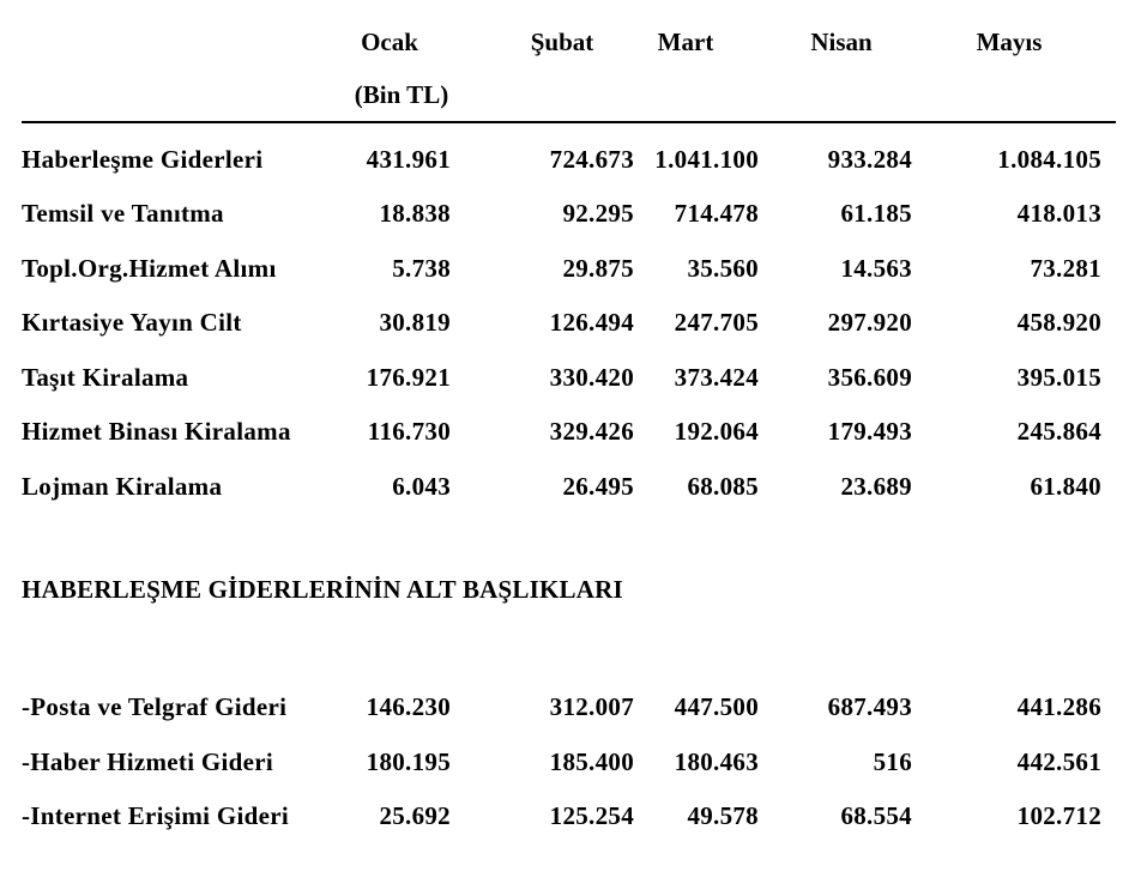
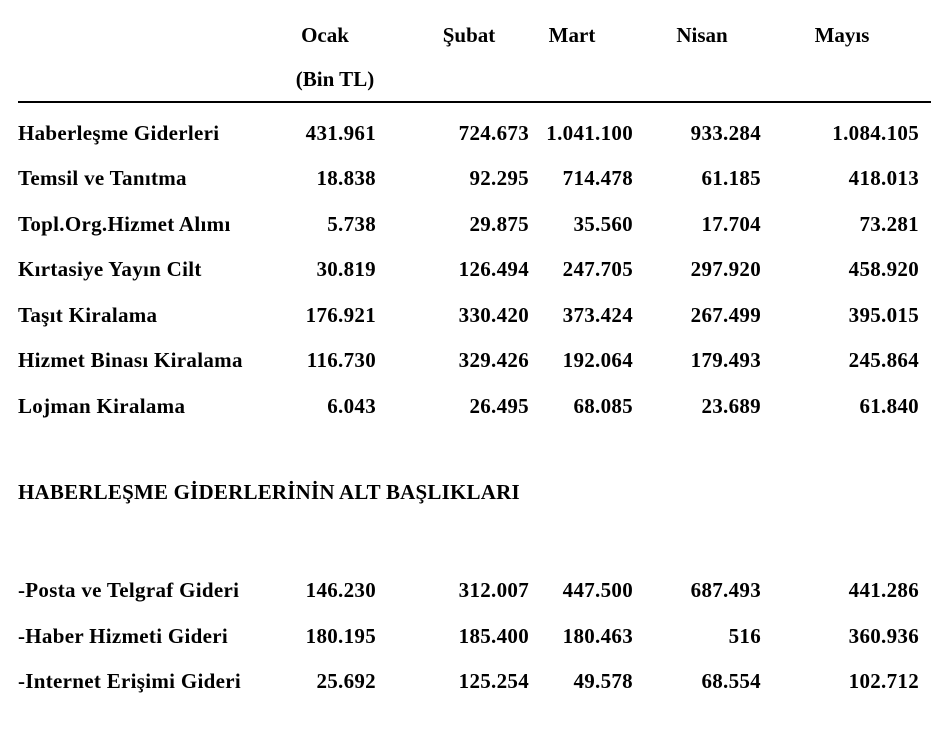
  	Ocak	Şubat	Mart	Nisan	Mayıs
  	(Bin TL)
  Haberleşme Giderleri	431.961	724.673	1.041.100	933.284	1.084.105
  Temsil ve Tanıtma	18.838	92.295	714.478	61.185	418.013
- Topl.Org.Hizmet Alımı	5.738	29.875	35.560	14.563	73.281
+ Topl.Org.Hizmet Alımı	5.738	29.875	35.560	17.704	73.281
  Kırtasiye Yayın Cilt	30.819	126.494	247.705	297.920	458.920
- Taşıt Kiralama	176.921	330.420	373.424	356.609	395.015
+ Taşıt Kiralama	176.921	330.420	373.424	267.499	395.015
  Hizmet Binası Kiralama	116.730	329.426	192.064	179.493	245.864
  Lojman Kiralama	6.043	26.495	68.085	23.689	61.840
  HABERLEŞME GİDERLERİNİN ALT BAŞLIKLARI
  -Posta ve Telgraf Gideri	146.230	312.007	447.500	687.493	441.286
- -Haber Hizmeti Gideri	180.195	185.400	180.463	516	442.561
+ -Haber Hizmeti Gideri	180.195	185.400	180.463	516	360.936
  -Internet Erişimi Gideri	25.692	125.254	49.578	68.554	102.712
